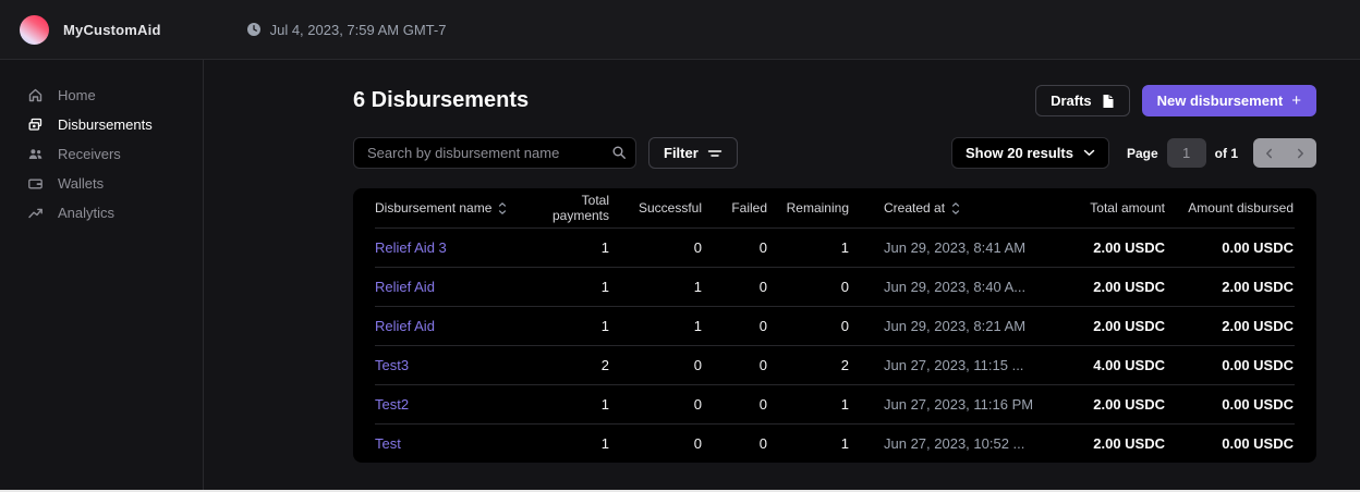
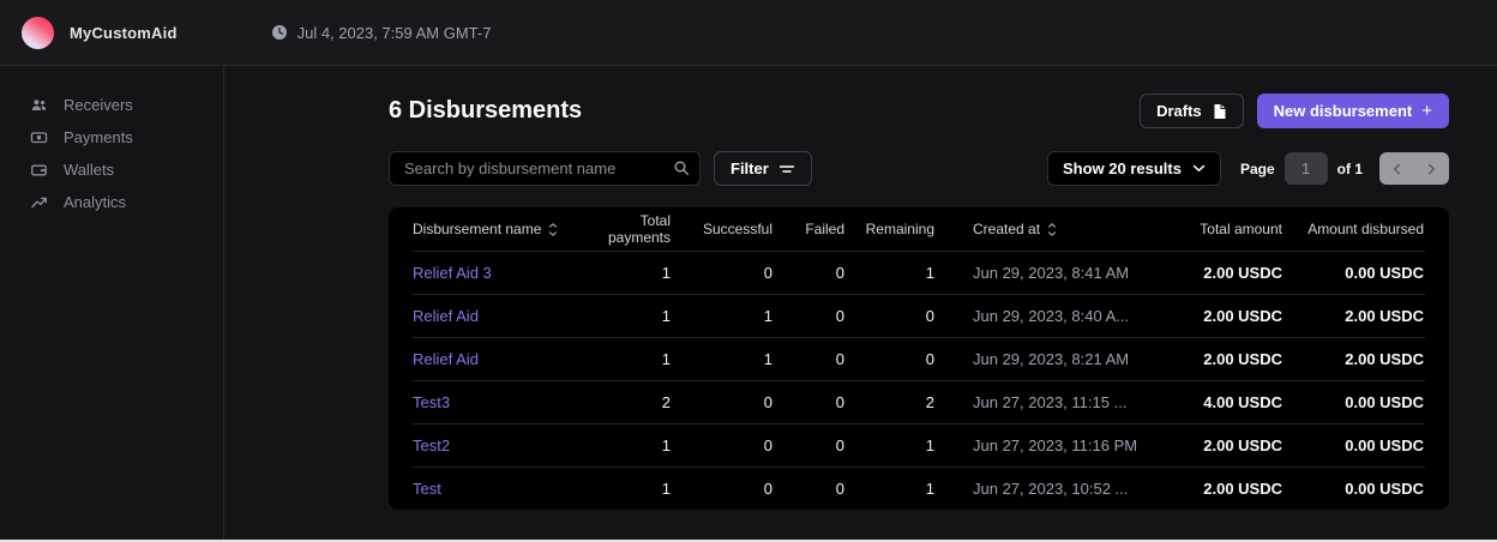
  MyCustomAid
  Jul 4, 2023, 7:59 AM GMT-7
- Home
- Disbursements
  Receivers
+ Payments
  Wallets
  Analytics
  6 Disbursements
  Drafts
  New disbursement
  +
  Search by disbursement name
  Filter
  Show 20 results
  Page
  1
  of 1
  Disbursement name
  Total payments
  Successful
  Failed
  Remaining
  Created at
  Total amount
  Amount disbursed
  Relief Aid 3
  1
  0
  0
  1
  Jun 29, 2023, 8:41 AM
  2.00 USDC
  0.00 USDC
  Relief Aid
  1
  1
  0
  0
  Jun 29, 2023, 8:40 A...
  2.00 USDC
  2.00 USDC
  Relief Aid
  1
  1
  0
  0
  Jun 29, 2023, 8:21 AM
  2.00 USDC
  2.00 USDC
  Test3
  2
  0
  0
  2
  Jun 27, 2023, 11:15 ...
  4.00 USDC
  0.00 USDC
  Test2
  1
  0
  0
  1
  Jun 27, 2023, 11:16 PM
  2.00 USDC
  0.00 USDC
  Test
  1
  0
  0
  1
  Jun 27, 2023, 10:52 ...
  2.00 USDC
  0.00 USDC
